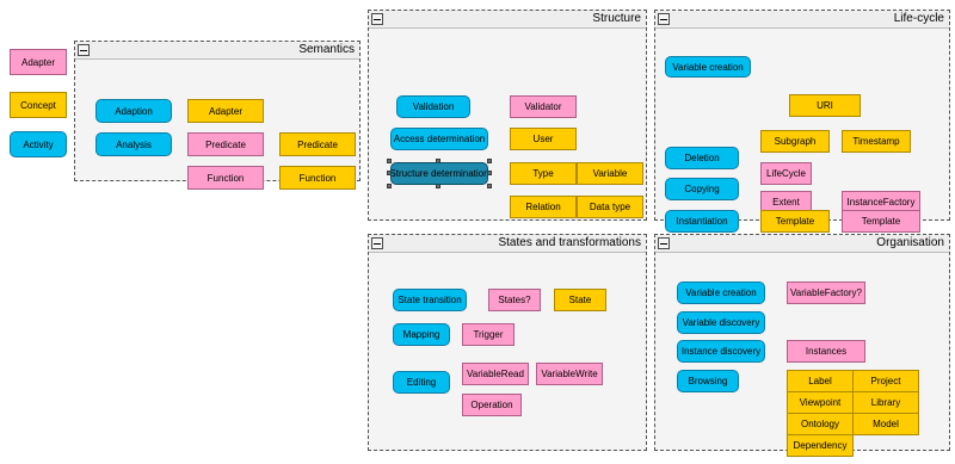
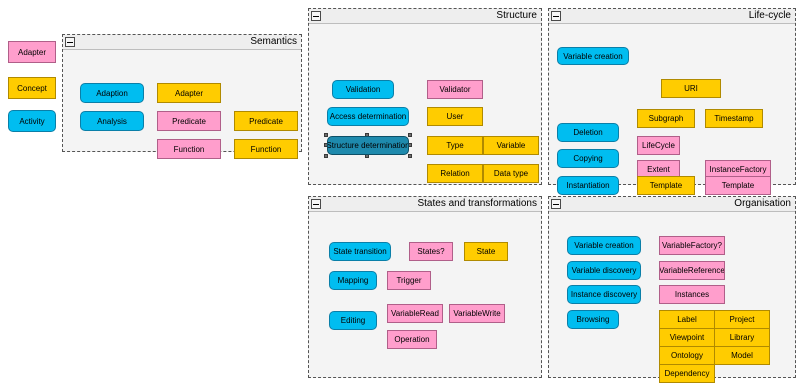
  Adapter
  Concept
  Activity
  Semantics
  Adaption
  Adapter
  Analysis
  Predicate
  Predicate
  Function
  Function
  Structure
  Validation
  Validator
  Access determination
  User
  Structure determination
  Type
  Variable
  Relation
  Data type
  Life-cycle
  Variable creation
  URI
  Subgraph
  Timestamp
  Deletion
  LifeCycle
  Copying
  Extent
  InstanceFactory
  Instantiation
  Template
  Template
  States and transformations
  State transition
  States?
  State
  Mapping
  Trigger
  Editing
  VariableRead
  VariableWrite
  Operation
  Organisation
  Variable creation
  VariableFactory?
  Variable discovery
+ VariableReference
  Instance discovery
  Instances
  Browsing
  Label
  Project
  Viewpoint
  Library
  Ontology
  Model
  Dependency
